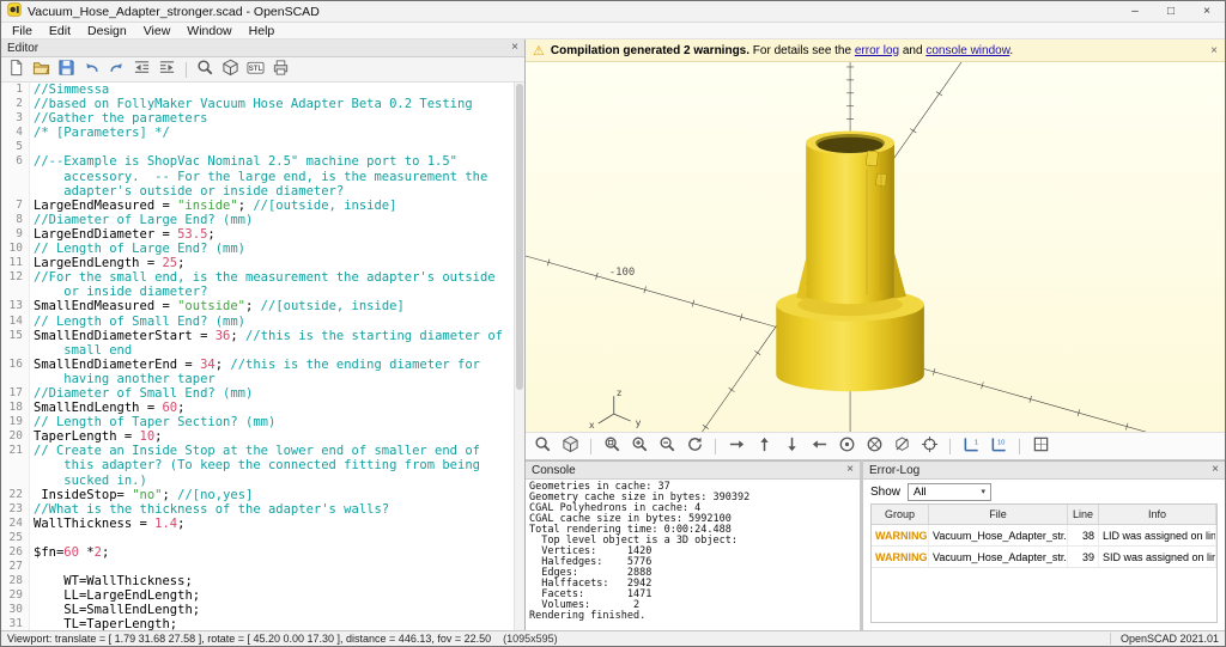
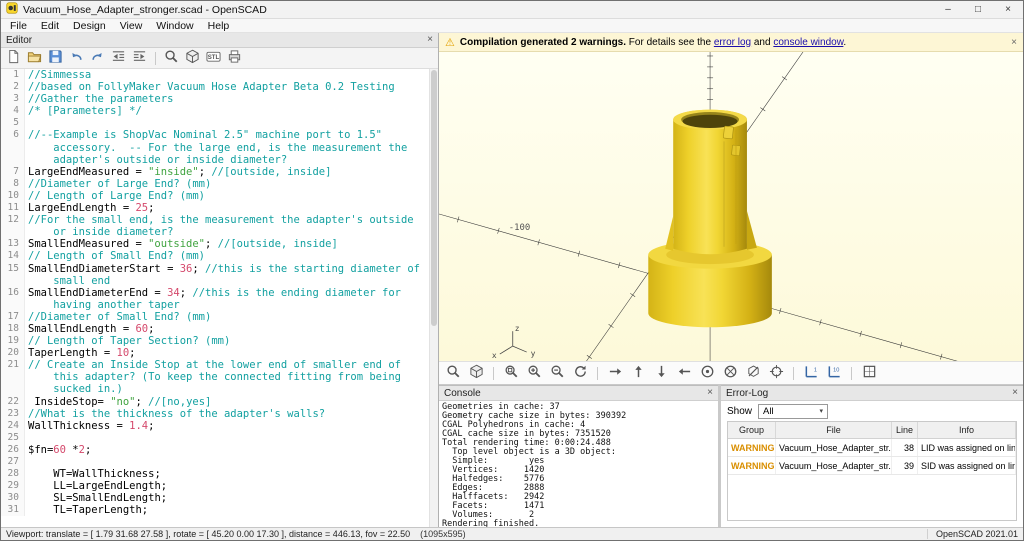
  Vacuum_Hose_Adapter_stronger.scad - OpenSCAD
  –
  □
  ×
  File
  Edit
  Design
  View
  Window
  Help
  Editor
  ×
  1
  //Simmessa
  2
  //based on FollyMaker Vacuum Hose Adapter Beta 0.2 Testing
  3
  //Gather the parameters
  4
  /* [Parameters] */
  5
  6
  //--Example is ShopVac Nominal 2.5" machine port to 1.5" accessory. -- For the large end, is the measurement the adapter's outside or inside diameter?
  7
  LargeEndMeasured = "inside"; //[outside, inside]
  8
  //Diameter of Large End? (mm)
- 9
- LargeEndDiameter = 53.5;
  10
  // Length of Large End? (mm)
  11
  LargeEndLength = 25;
  12
  //For the small end, is the measurement the adapter's outside or inside diameter?
  13
  SmallEndMeasured = "outside"; //[outside, inside]
  14
  // Length of Small End? (mm)
  15
  SmallEndDiameterStart = 36; //this is the starting diameter of small end
  16
  SmallEndDiameterEnd = 34; //this is the ending diameter for having another taper
  17
  //Diameter of Small End? (mm)
  18
  SmallEndLength = 60;
  19
  // Length of Taper Section? (mm)
  20
  TaperLength = 10;
  21
  // Create an Inside Stop at the lower end of smaller end of this adapter? (To keep the connected fitting from being sucked in.)
  22
  InsideStop= "no"; //[no,yes]
  23
  //What is the thickness of the adapter's walls?
  24
  WallThickness = 1.4;
  25
  26
  $fn=60 *2;
  27
  28
  WT=WallThickness;
  29
  LL=LargeEndLength;
  30
  SL=SmallEndLength;
  31
  TL=TaperLength;
  ⚠
  Compilation generated 2 warnings. For details see the error log and console window.
  ×
  -100
  z
  x
  y
  Console
  ×
  Geometries in cache: 37
  Geometry cache size in bytes: 390392
  CGAL Polyhedrons in cache: 4
- CGAL cache size in bytes: 5992100
+ CGAL cache size in bytes: 7351520
  Total rendering time: 0:00:24.488
  Top level object is a 3D object:
+ Simple: yes
  Vertices: 1420
  Halfedges: 5776
  Edges: 2888
  Halffacets: 2942
  Facets: 1471
  Volumes: 2
  Rendering finished.
  Error-Log
  ×
  Show
  All
  Group
  File
  Line
  Info
  WARNING
  Vacuum_Hose_Adapter_str.
  38
  LID was assigned on lin
  WARNING
  Vacuum_Hose_Adapter_str.
  39
  SID was assigned on lin
  Viewport: translate = [ 1.79 31.68 27.58 ], rotate = [ 45.20 0.00 17.30 ], distance = 446.13, fov = 22.50
  (1095x595)
  OpenSCAD 2021.01
